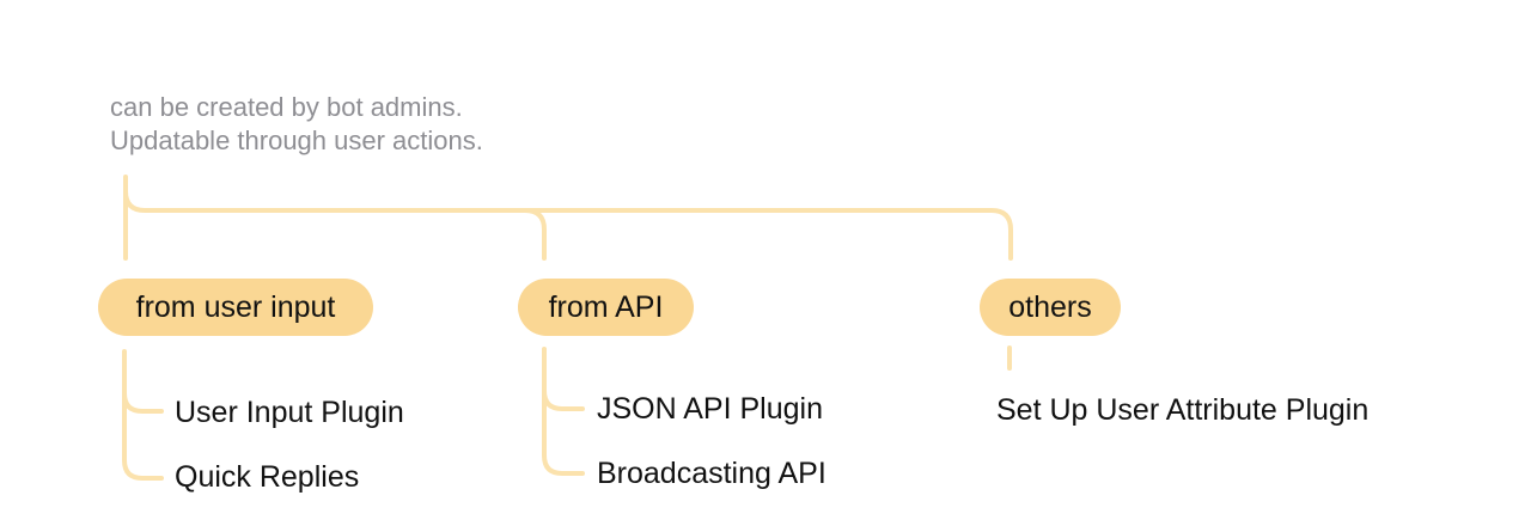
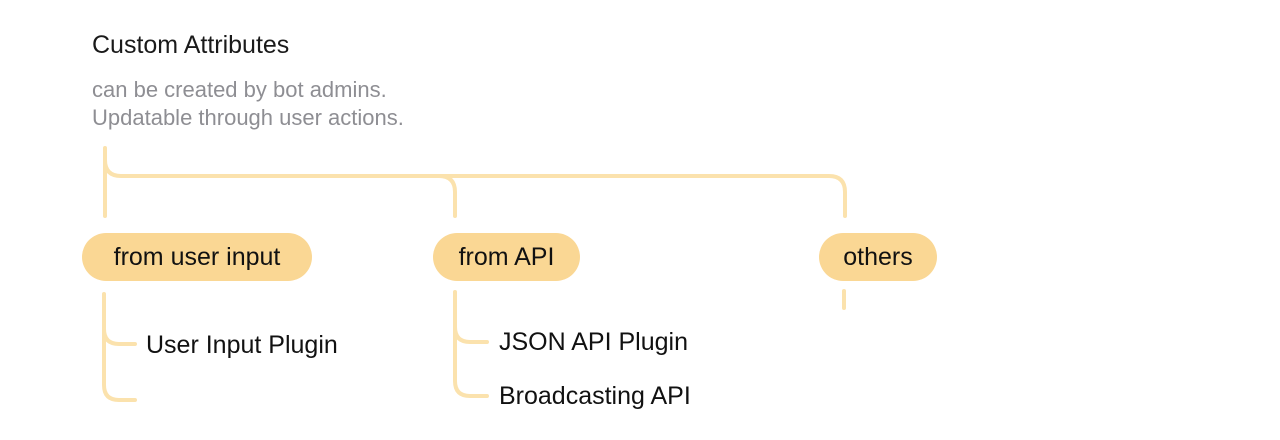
+ Custom Attributes
  can be created by bot admins.
  Updatable through user actions.
  from user input
  from API
  others
  User Input Plugin
- Quick Replies
  JSON API Plugin
  Broadcasting API
- Set Up User Attribute Plugin
